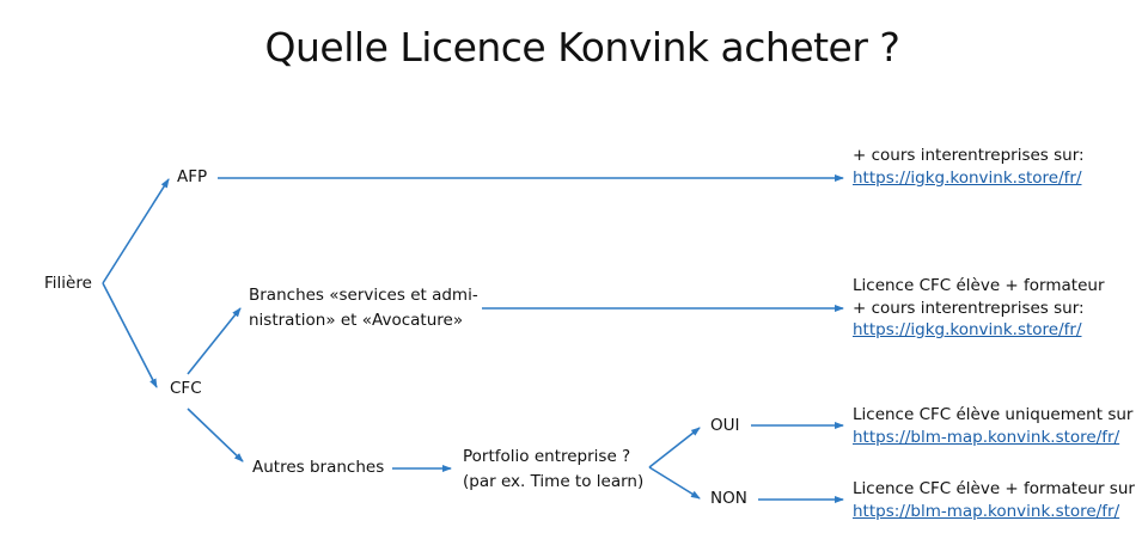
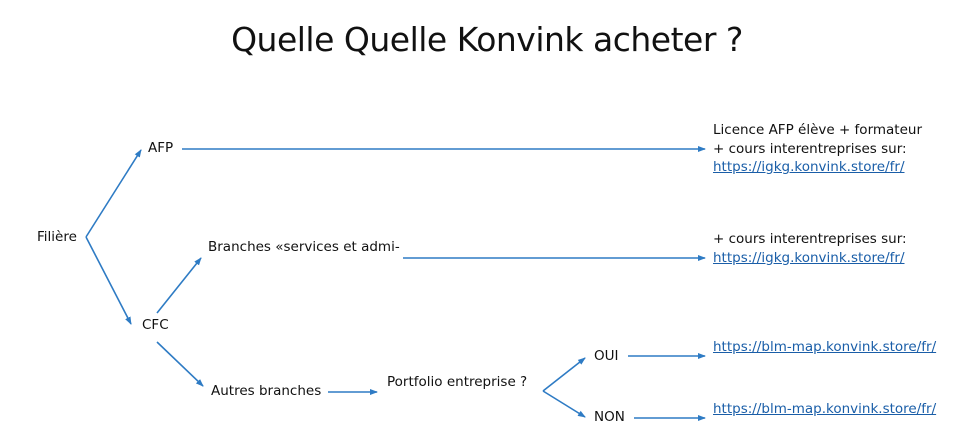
- Quelle Licence Konvink acheter ?
+ Quelle Quelle Konvink acheter ?
  Filière
  AFP
  CFC
  Branches «services et admi-
- nistration» et «Avocature»
  Autres branches
  Portfolio entreprise ?
- (par ex. Time to learn)
  OUI
  NON
+ Licence AFP élève + formateur
  + cours interentreprises sur:
  https://igkg.konvink.store/fr/
- Licence CFC élève + formateur
  + cours interentreprises sur:
  https://igkg.konvink.store/fr/
- Licence CFC élève uniquement sur
  https://blm-map.konvink.store/fr/
- Licence CFC élève + formateur sur
  https://blm-map.konvink.store/fr/
